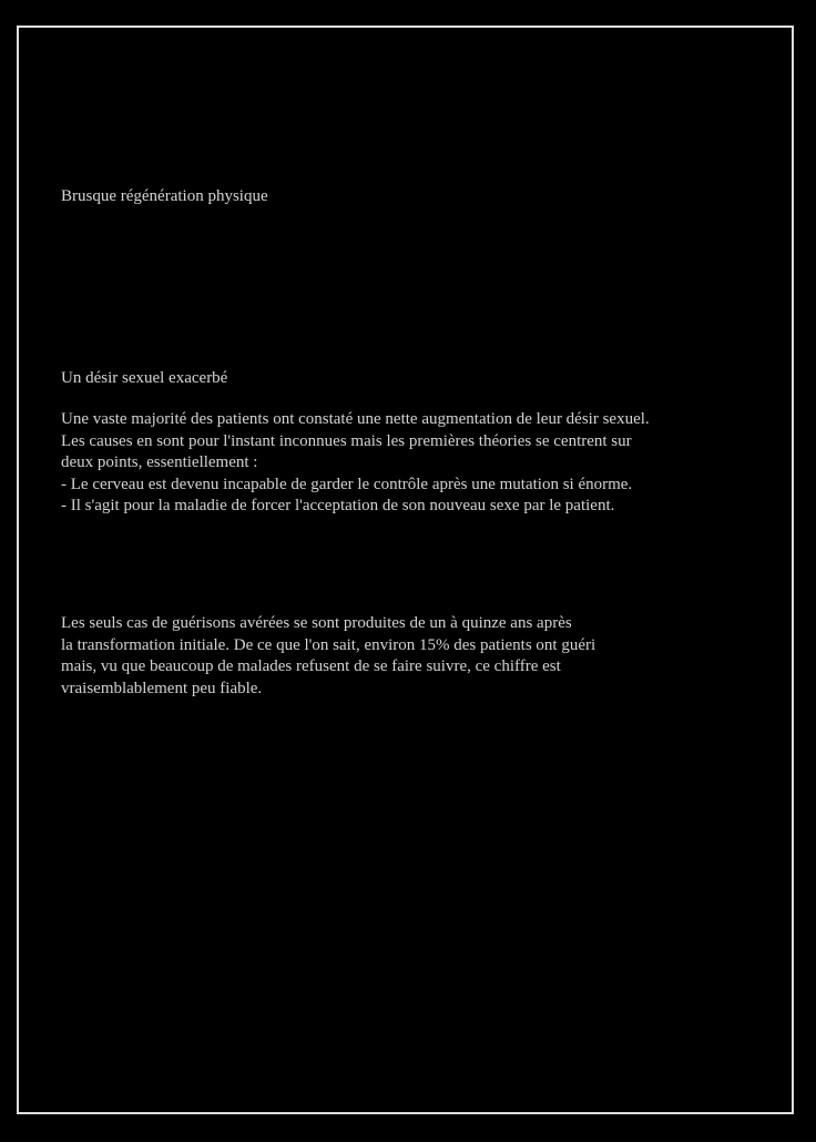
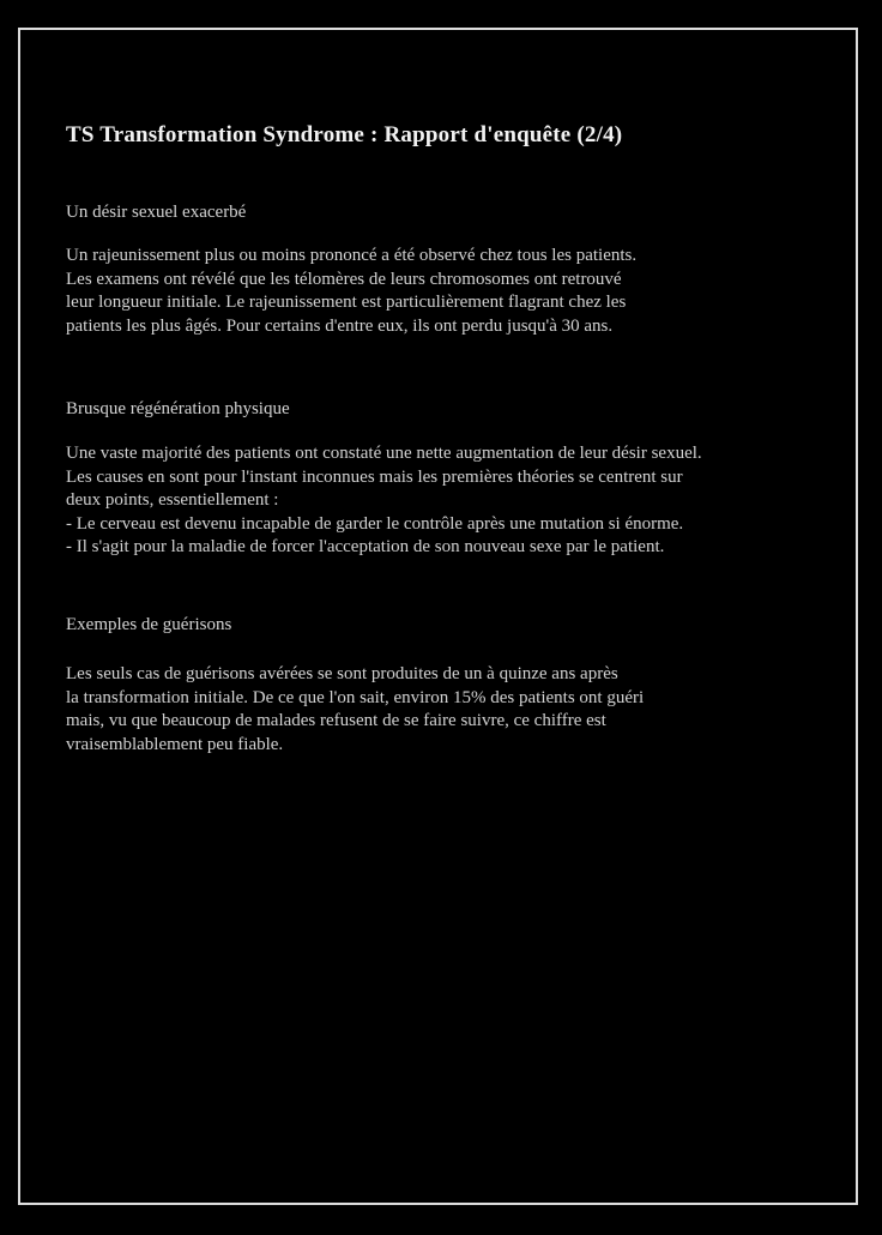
+ TS Transformation Syndrome : Rapport d'enquête (2/4)
- Brusque régénération physique
+ Un désir sexuel exacerbé
+ Un rajeunissement plus ou moins prononcé a été observé chez tous les patients.
+ Les examens ont révélé que les télomères de leurs chromosomes ont retrouvé
+ leur longueur initiale. Le rajeunissement est particulièrement flagrant chez les
+ patients les plus âgés. Pour certains d'entre eux, ils ont perdu jusqu'à 30 ans.
- Un désir sexuel exacerbé
+ Brusque régénération physique
  Une vaste majorité des patients ont constaté une nette augmentation de leur désir sexuel.
  Les causes en sont pour l'instant inconnues mais les premières théories se centrent sur
  deux points, essentiellement :
  - Le cerveau est devenu incapable de garder le contrôle après une mutation si énorme.
  - Il s'agit pour la maladie de forcer l'acceptation de son nouveau sexe par le patient.
+ Exemples de guérisons
  Les seuls cas de guérisons avérées se sont produites de un à quinze ans après
  la transformation initiale. De ce que l'on sait, environ 15% des patients ont guéri
  mais, vu que beaucoup de malades refusent de se faire suivre, ce chiffre est
  vraisemblablement peu fiable.
